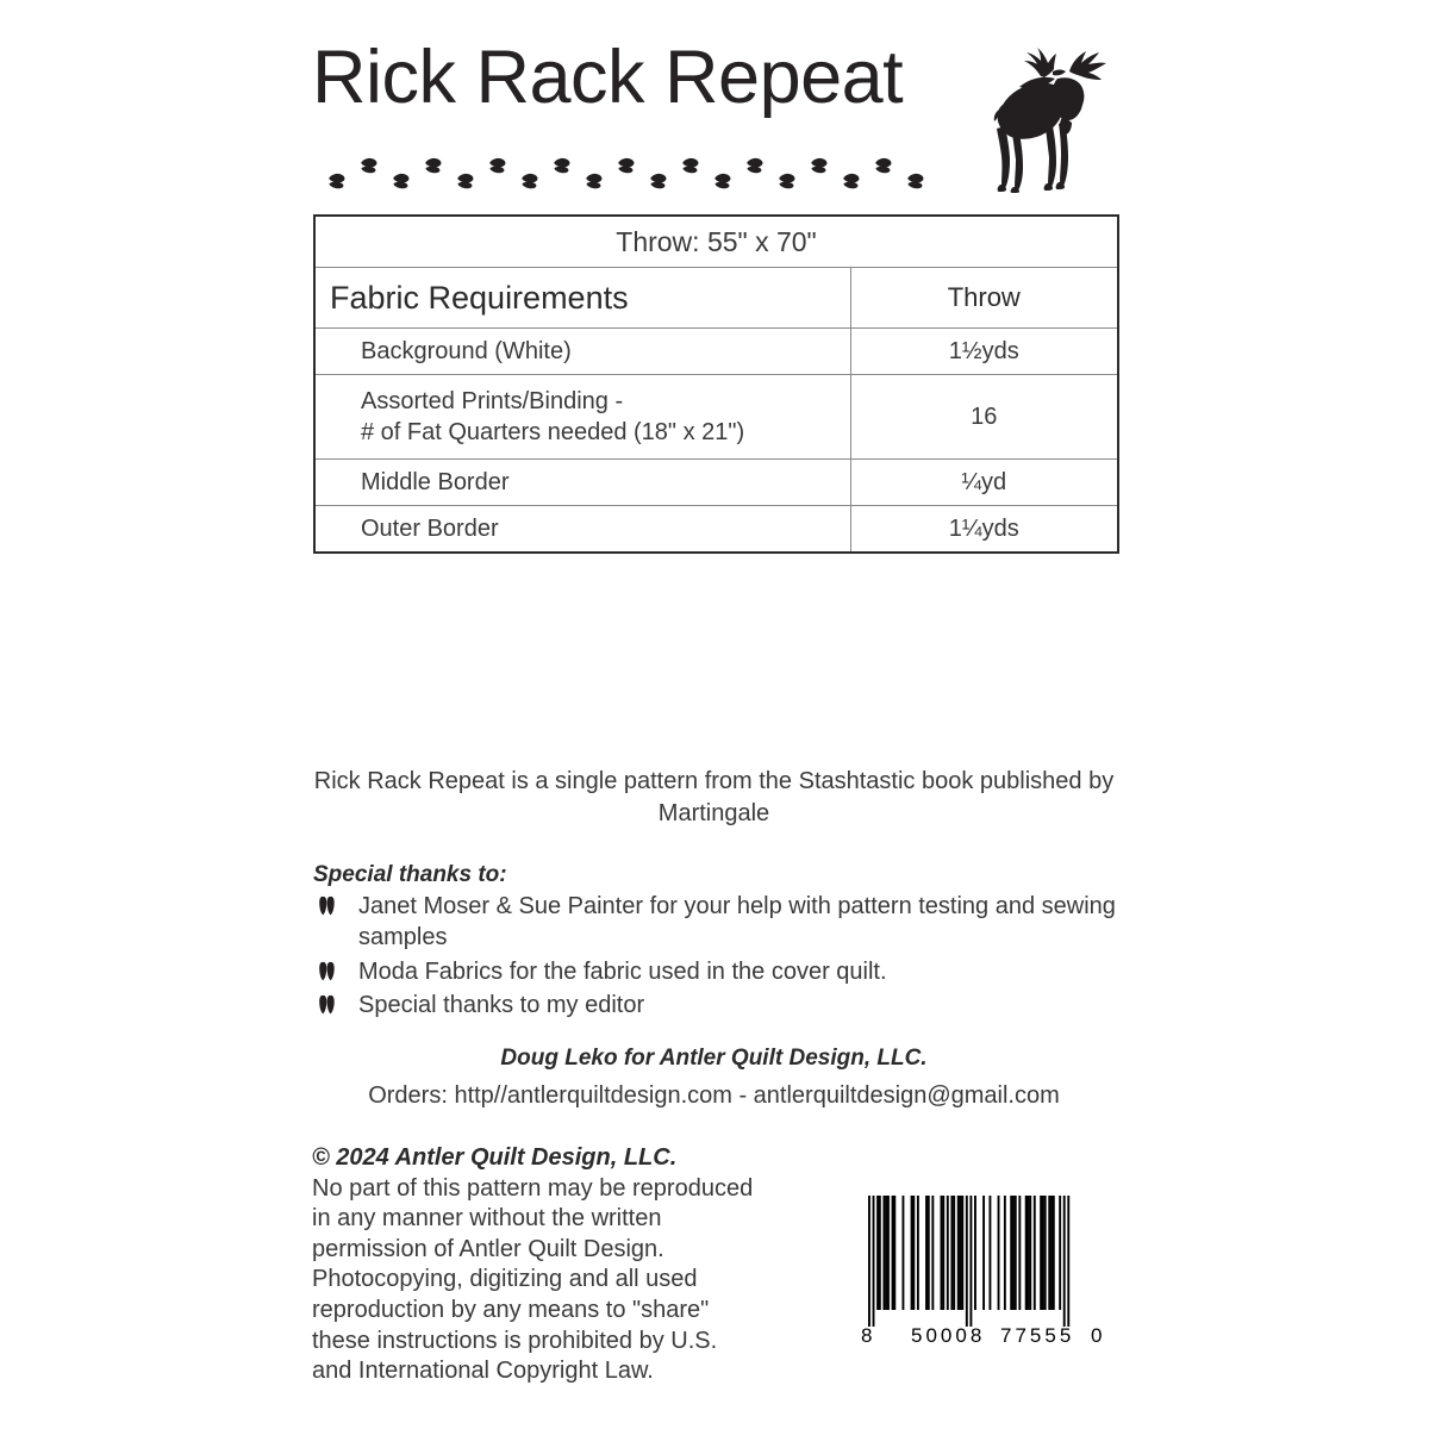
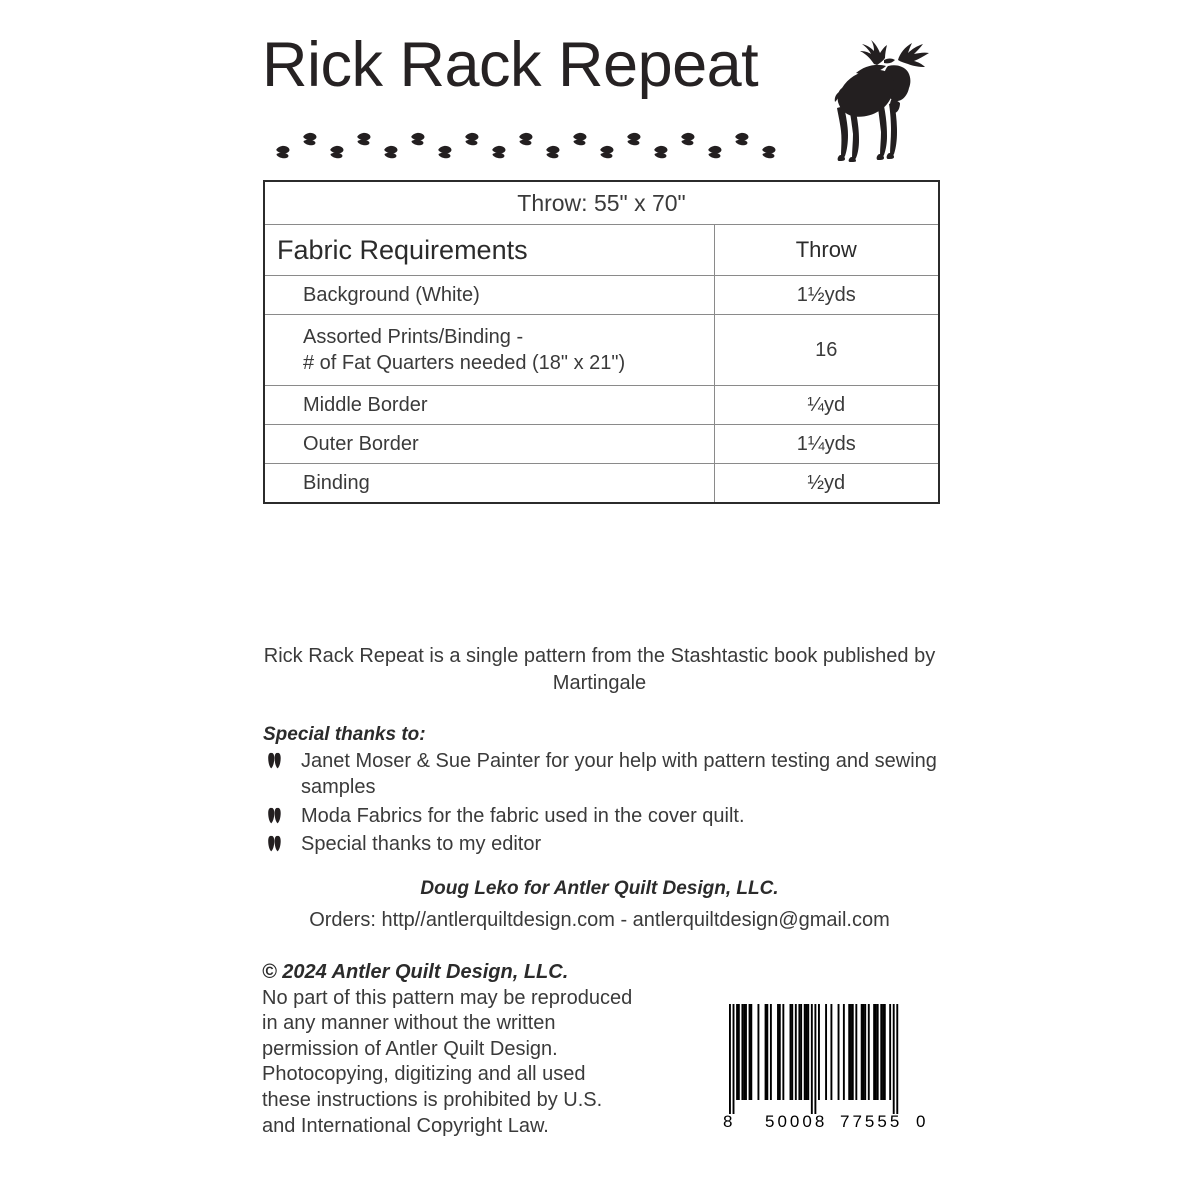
  Rick Rack Repeat
  Throw: 55" x 70"
  Fabric Requirements	Throw
  Background (White)	1½yds
  Assorted Prints/Binding - # of Fat Quarters needed (18" x 21")	16
  Middle Border	¼yd
  Outer Border	1¼yds
+ Binding	½yd
  Rick Rack Repeat is a single pattern from the Stashtastic book published by Martingale
  Special thanks to:
  Janet Moser & Sue Painter for your help with pattern testing and sewing samples
  Moda Fabrics for the fabric used in the cover quilt.
  Special thanks to my editor
  Doug Leko for Antler Quilt Design, LLC.
  Orders: http//antlerquiltdesign.com - antlerquiltdesign@gmail.com
  © 2024 Antler Quilt Design, LLC.
  No part of this pattern may be reproduced
  in any manner without the written
  permission of Antler Quilt Design.
  Photocopying, digitizing and all used
- reproduction by any means to "share"
  these instructions is prohibited by U.S.
  and International Copyright Law.
  8
  50008
  77555
  0
